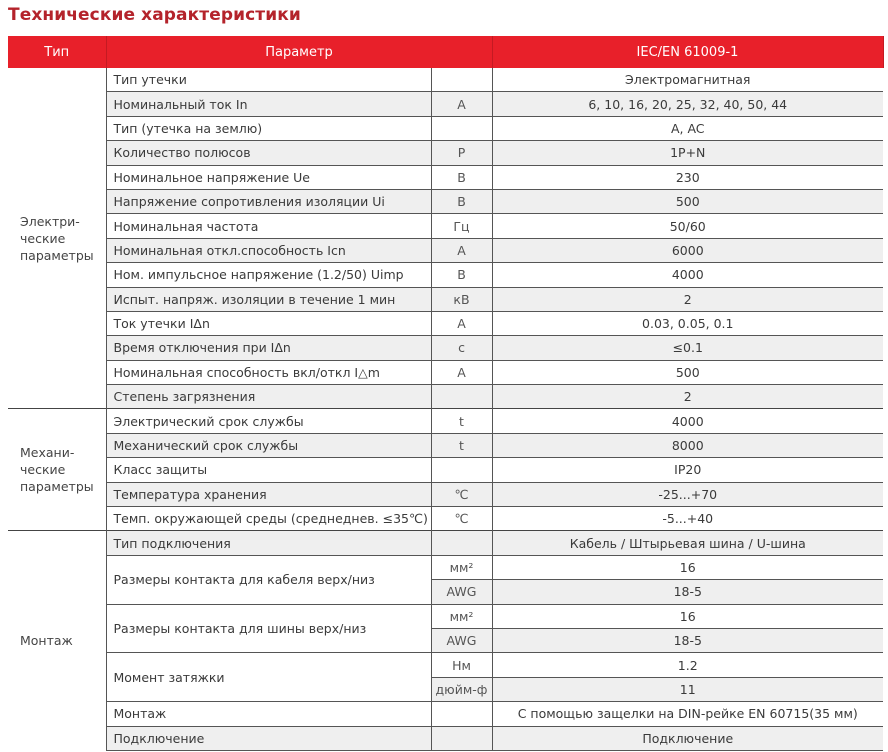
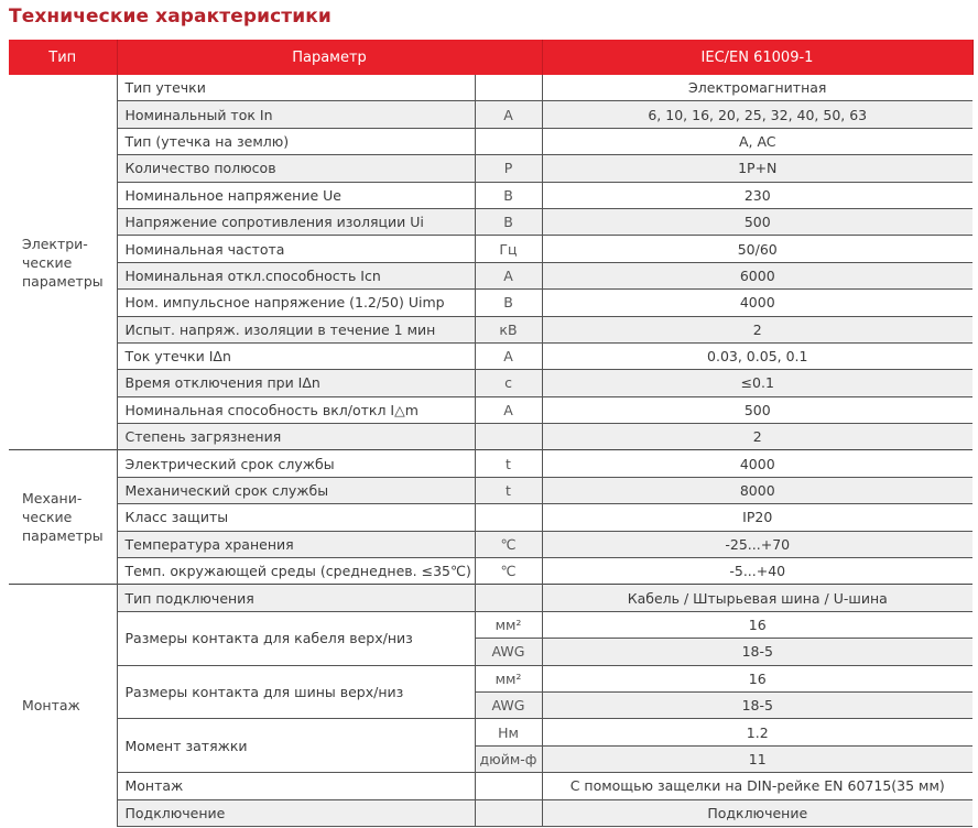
  Технические характеристики
  Тип	Параметр	IEC/EN 61009-1
  Электри-ческиепараметры	Тип утечки		Электромагнитная
- Номинальный ток In	A	6, 10, 16, 20, 25, 32, 40, 50, 44
+ Номинальный ток In	A	6, 10, 16, 20, 25, 32, 40, 50, 63
  Тип (утечка на землю)		A, AC
  Количество полюсов	P	1P+N
  Номинальное напряжение Ue	В	230
  Напряжение сопротивления изоляции Ui	В	500
  Номинальная частота	Гц	50/60
  Номинальная откл.способность Icn	A	6000
  Ном. импульсное напряжение (1.2/50) Uimp	В	4000
  Испыт. напряж. изоляции в течение 1 мин	кВ	2
  Ток утечки IΔn	A	0.03, 0.05, 0.1
  Время отключения при IΔn	с	≤0.1
  Номинальная способность вкл/откл I△m	A	500
  Степень загрязнения		2
  Механи-ческиепараметры	Электрический срок службы	t	4000
  Механический срок службы	t	8000
  Класс защиты		IP20
  Температура хранения	℃	-25...+70
  Темп. окружающей среды (среднеднев. ≤35℃)	℃	-5...+40
  Монтаж	Тип подключения		Кабель / Штырьевая шина / U-шина
  Размеры контакта для кабеля верх/низ	мм²	16
  AWG	18-5
  Размеры контакта для шины верх/низ	мм²	16
  AWG	18-5
  Момент затяжки	Нм	1.2
  дюйм-ф	11
  Монтаж		С помощью защелки на DIN-рейке EN 60715(35 мм)
  Подключение		Подключение
